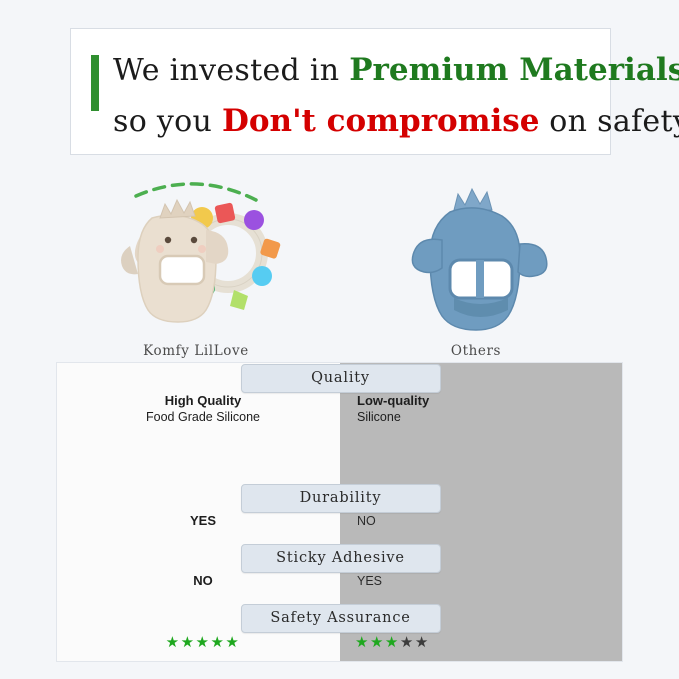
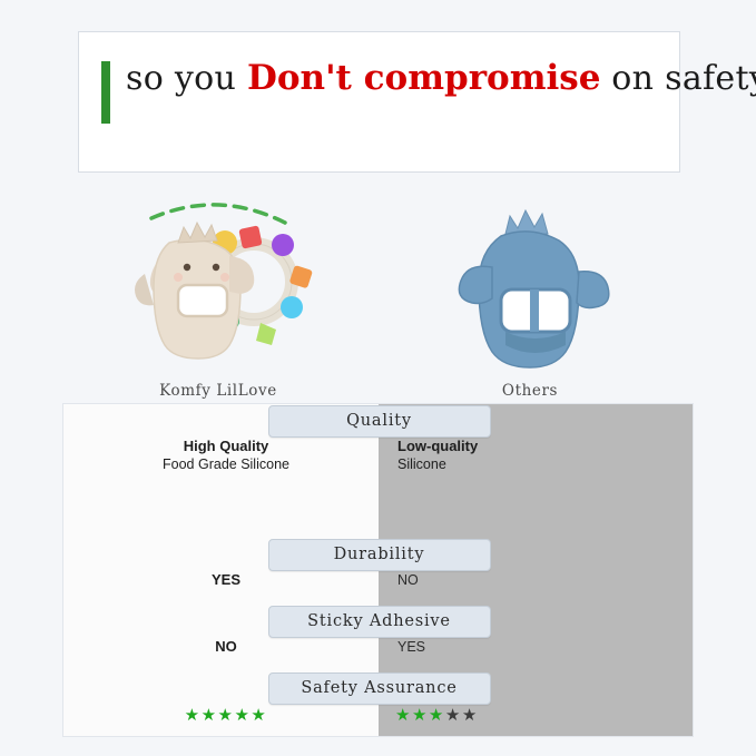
- We invested in Premium Materials
  so you Don't compromise on safet
  Komfy LilLove
  Others
  Quality
  High Quality
  Food Grade Silicone
  Low-quality
  Silicone
  Durability
  YES
  NO
  Sticky Adhesive
  NO
  YES
  Safety Assurance
  ★★★★★
  ★★★★★
